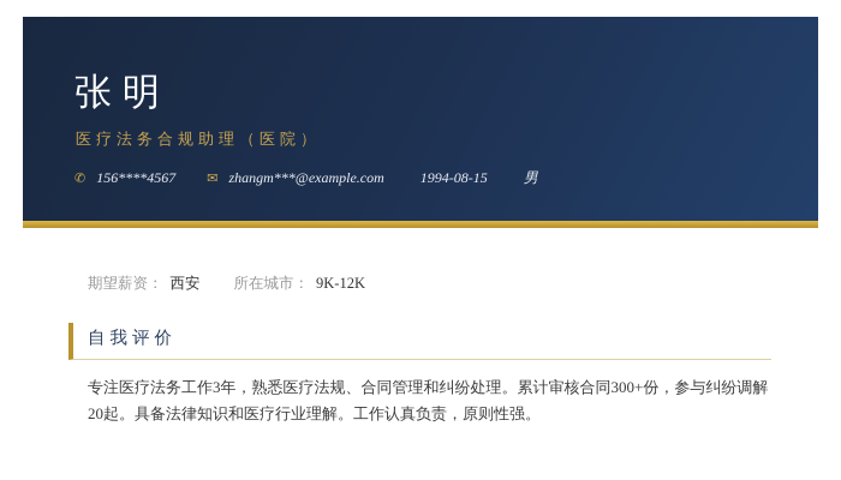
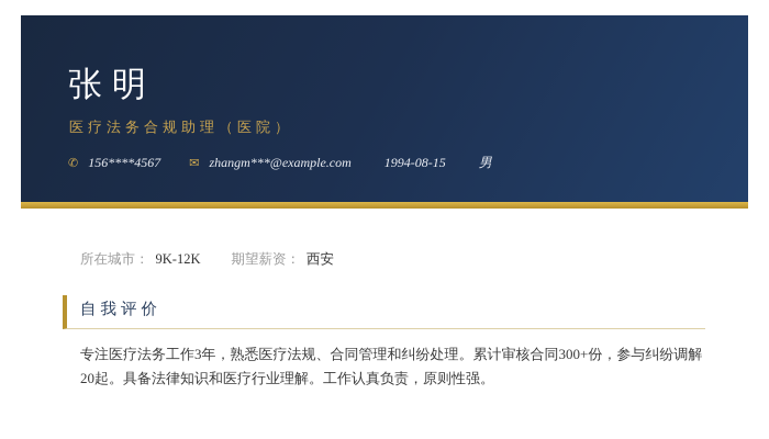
  张明
  医疗法务合规助理（医院）
  ✆
  156****4567
  ✉
  zhangm***@example.com
  1994-08-15
  男
- 期望薪资：
+ 所在城市：
- 西安
+ 9K-12K
- 所在城市：
+ 期望薪资：
- 9K-12K
+ 西安
  自我评价
  专注医疗法务工作3年，熟悉医疗法规、合同管理和纠纷处理。累计审核合同300+份，参与纠纷调解20起。具备法律知识和医疗行业理解。工作认真负责，原则性强。
